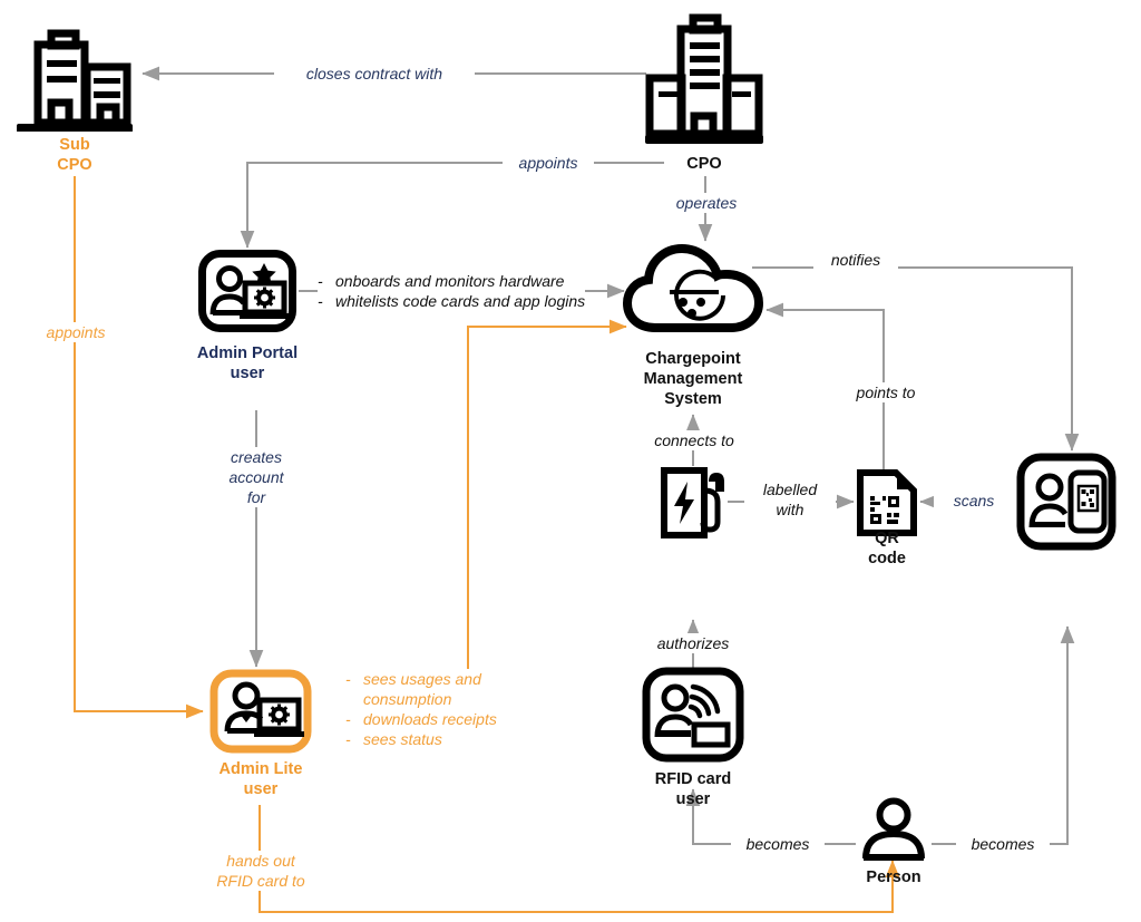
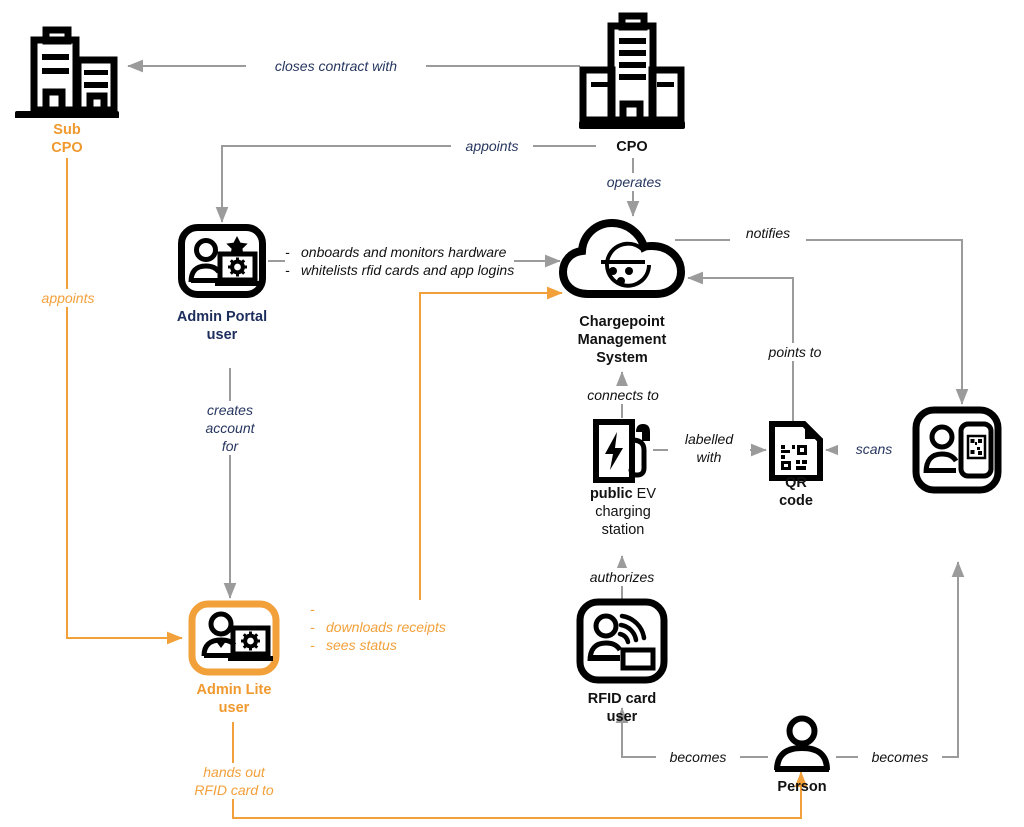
  Sub
  CPO
  CPO
  Admin Portal
  user
  Chargepoint
  Management
  System
+ public EV
+ charging
+ station
  QR
  code
  Admin Lite
  user
  RFID card
  user
  Person
  closes contract with
  appoints
  operates
  notifies
  points to
  connects to
  labelled
  with
  scans
  creates
  account
  for
  appoints
  authorizes
  becomes
  becomes
  hands out
  RFID card to
  -
  onboards and monitors hardware
  -
- whitelists code cards and app logins
+ whitelists rfid cards and app logins
  -
- sees usages and
- consumption
  -
  downloads receipts
  -
  sees status
